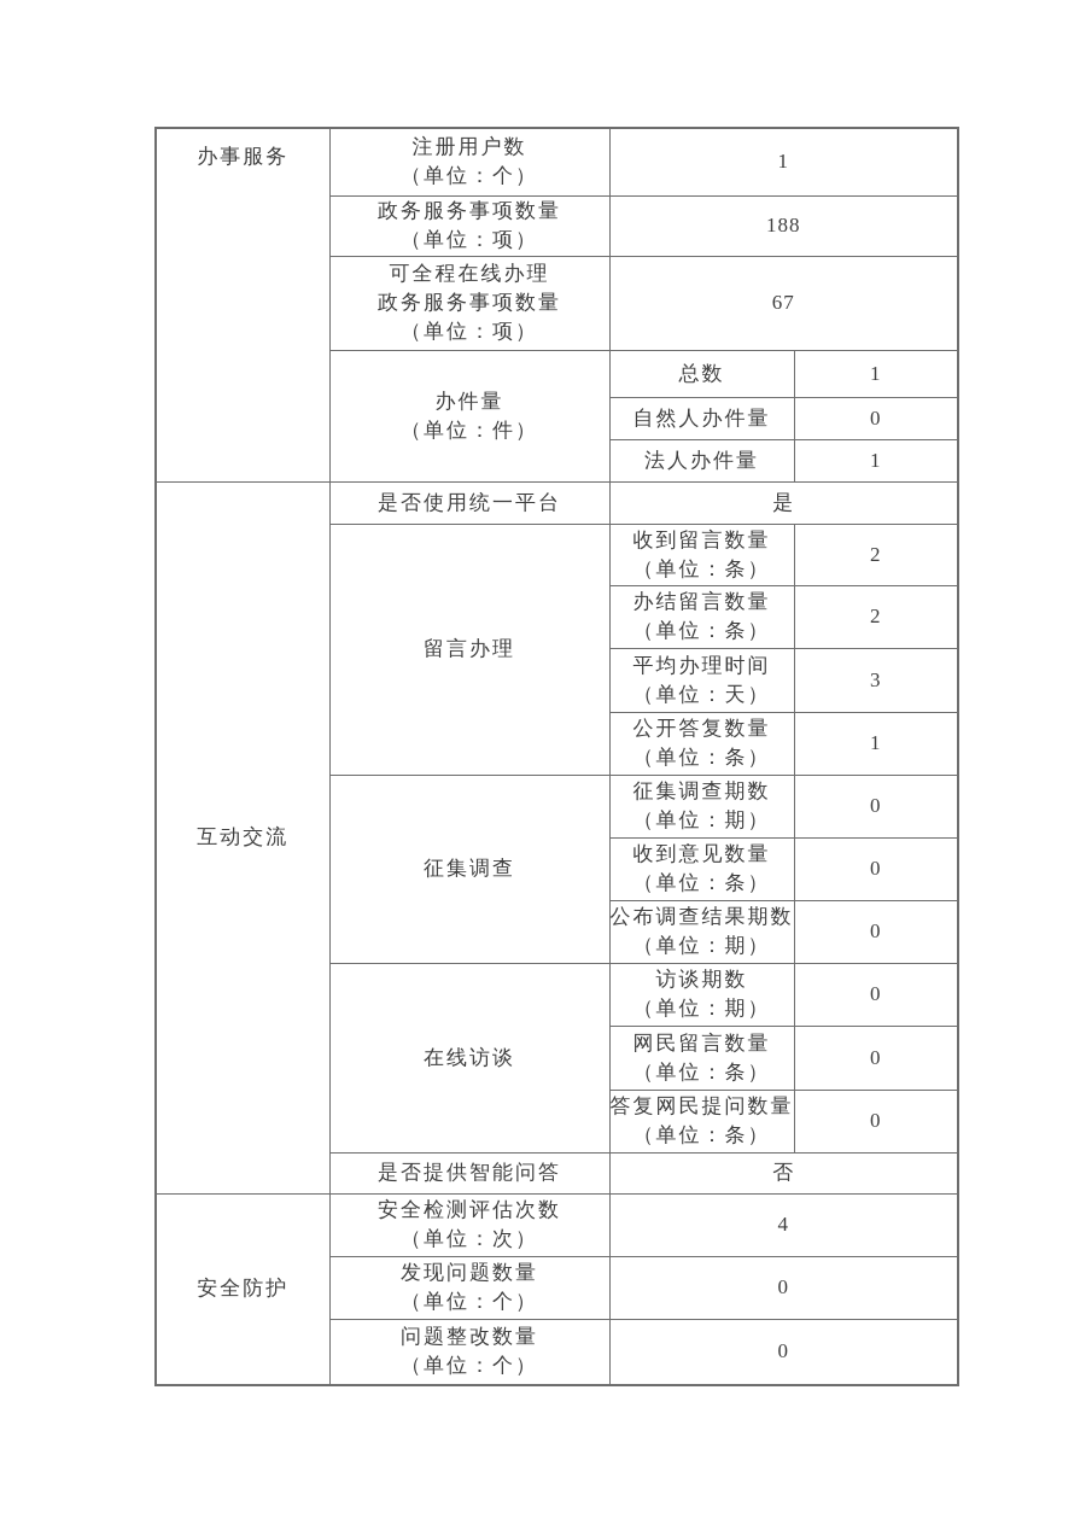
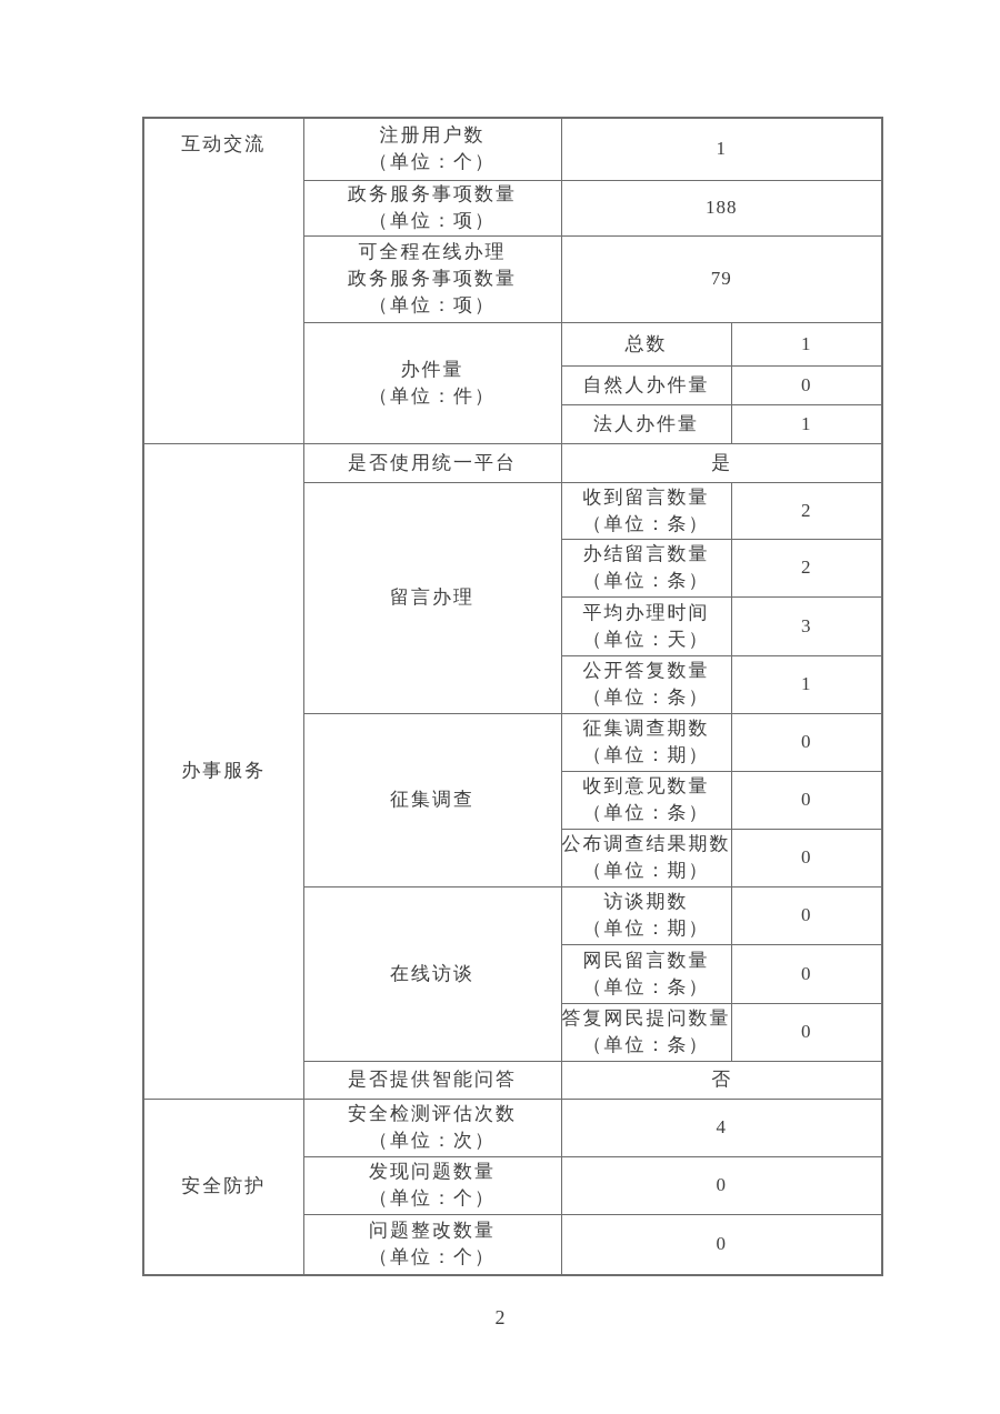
- 办事服务	注册用户数（单位：个）	1
+ 互动交流	注册用户数（单位：个）	1
  政务服务事项数量（单位：项）	188
- 可全程在线办理政务服务事项数量（单位：项）	67
+ 可全程在线办理政务服务事项数量（单位：项）	79
  办件量（单位：件）	总数	1
  自然人办件量	0
  法人办件量	1
- 互动交流	是否使用统一平台	是
+ 办事服务	是否使用统一平台	是
  留言办理	收到留言数量（单位：条）	2
  办结留言数量（单位：条）	2
  平均办理时间（单位：天）	3
  公开答复数量（单位：条）	1
  征集调查	征集调查期数（单位：期）	0
  收到意见数量（单位：条）	0
  公布调查结果期数（单位：期）	0
  在线访谈	访谈期数（单位：期）	0
  网民留言数量（单位：条）	0
  答复网民提问数量（单位：条）	0
  是否提供智能问答	否
  安全防护	安全检测评估次数（单位：次）	4
  发现问题数量（单位：个）	0
  问题整改数量（单位：个）	0
+ 2
